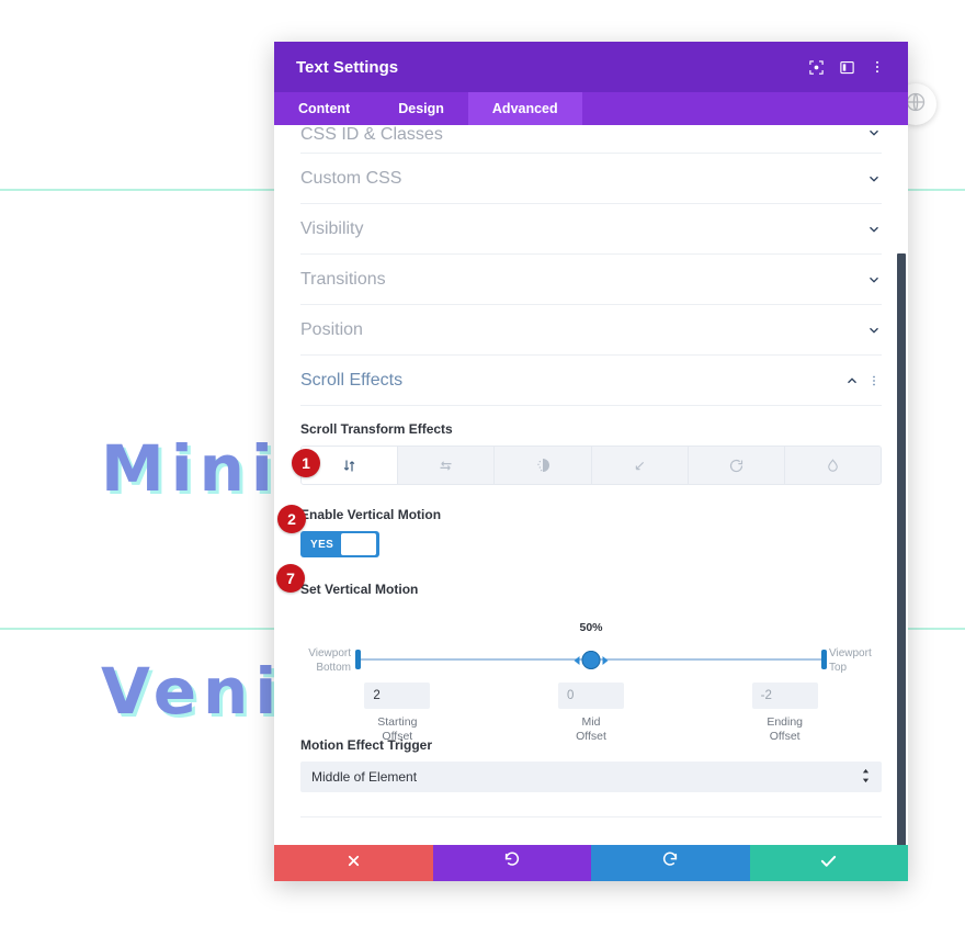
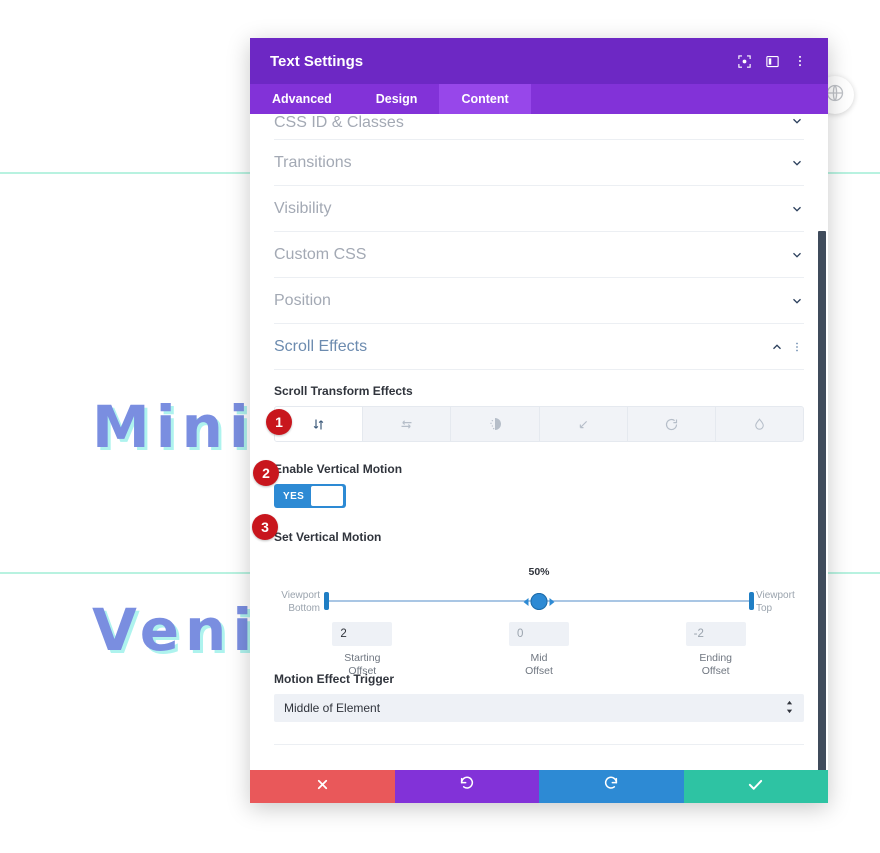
  Mini
  Veni
  Text Settings
- Content
+ Advanced
  Design
- Advanced
+ Content
  CSS ID & Classes
- Custom CSS
+ Transitions
  Visibility
- Transitions
+ Custom CSS
  Position
  Scroll Effects
  Scroll Transform Effects
  nable Vertical Motion
  YES
  Set Vertical Motion
  50%
  Viewport Bottom
  Viewport Top
  2
  Starting
  Offset
  0
  Mid
  Offset
  -2
  Ending
  Offset
  Motion Effect Trigger
  Middle of Element
  1
  2
- 7
+ 3
